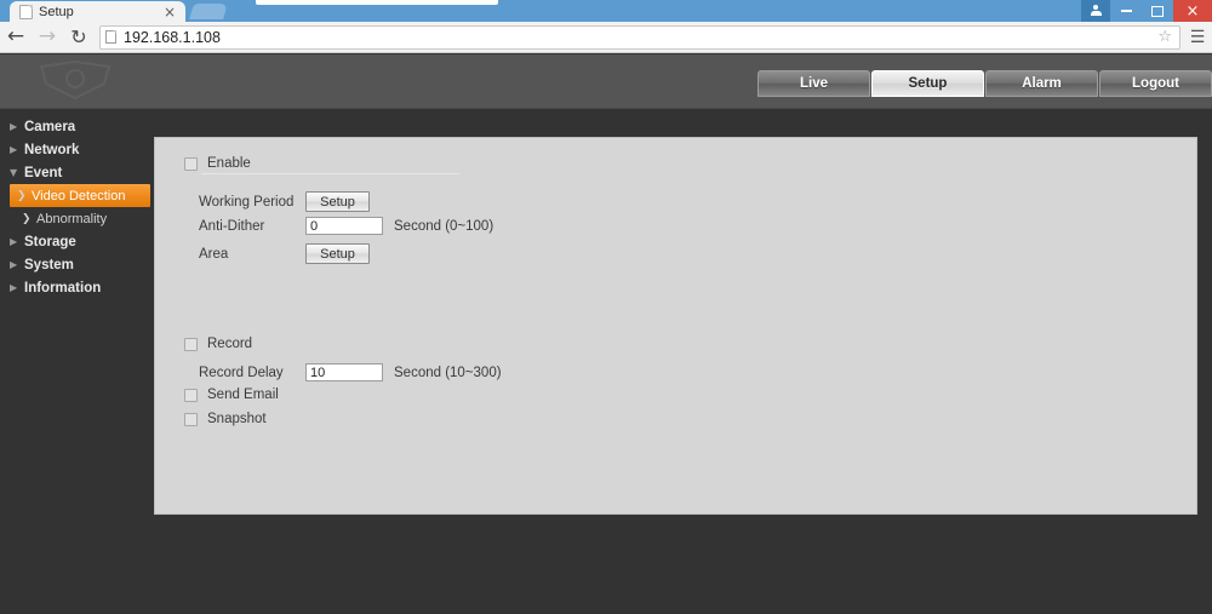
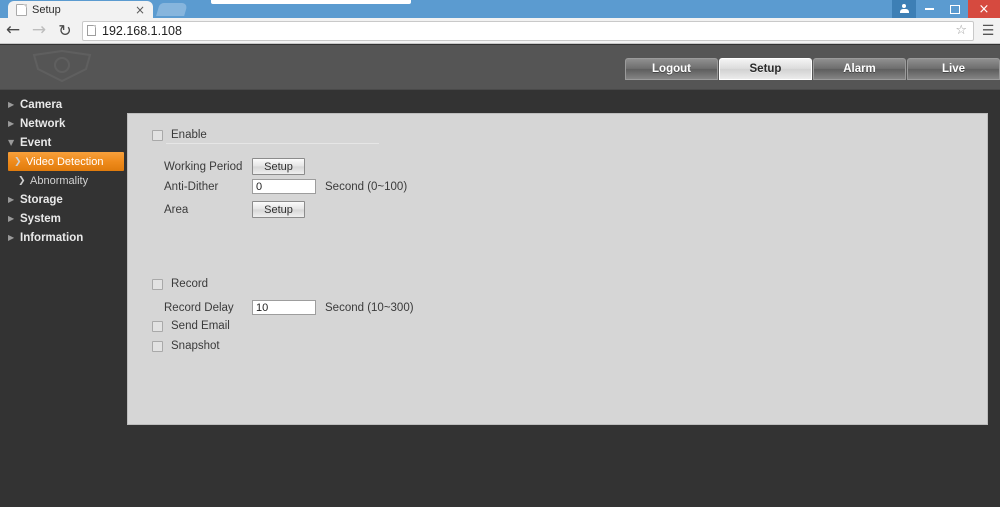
  Setup
  ×
  ×
  ←
  →
  ↻
  192.168.1.108
  ☆
  ☰
- Live
+ Logout
  Setup
  Alarm
- Logout
+ Live
  ▶
  Camera
  ▶
  Network
  ▼
  Event
  ❯
  Video Detection
  ❯
  Abnormality
  ▶
  Storage
  ▶
  System
  ▶
  Information
  Enable
  Working Period
  Setup
  Anti-Dither
  0
  Second (0~100)
  Area
  Setup
  Record
  Record Delay
  10
  Second (10~300)
  Send Email
  Snapshot
